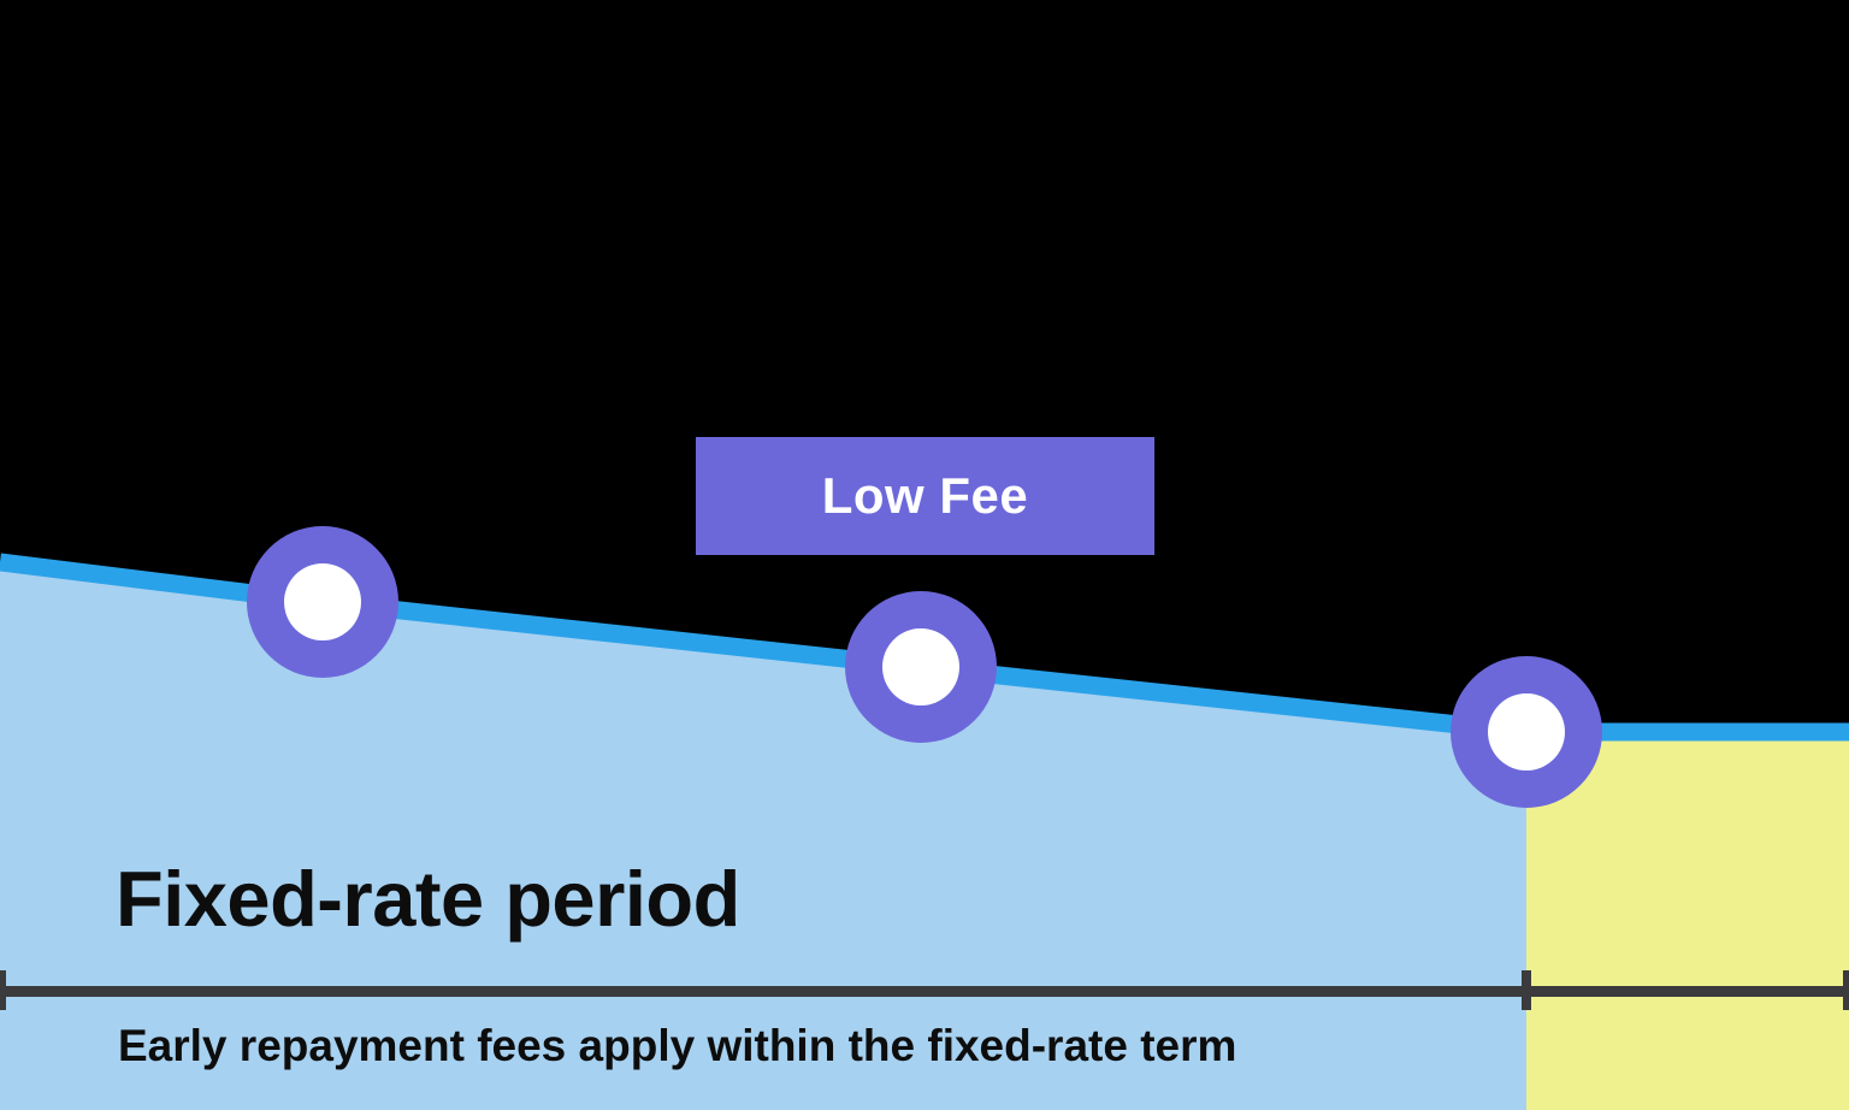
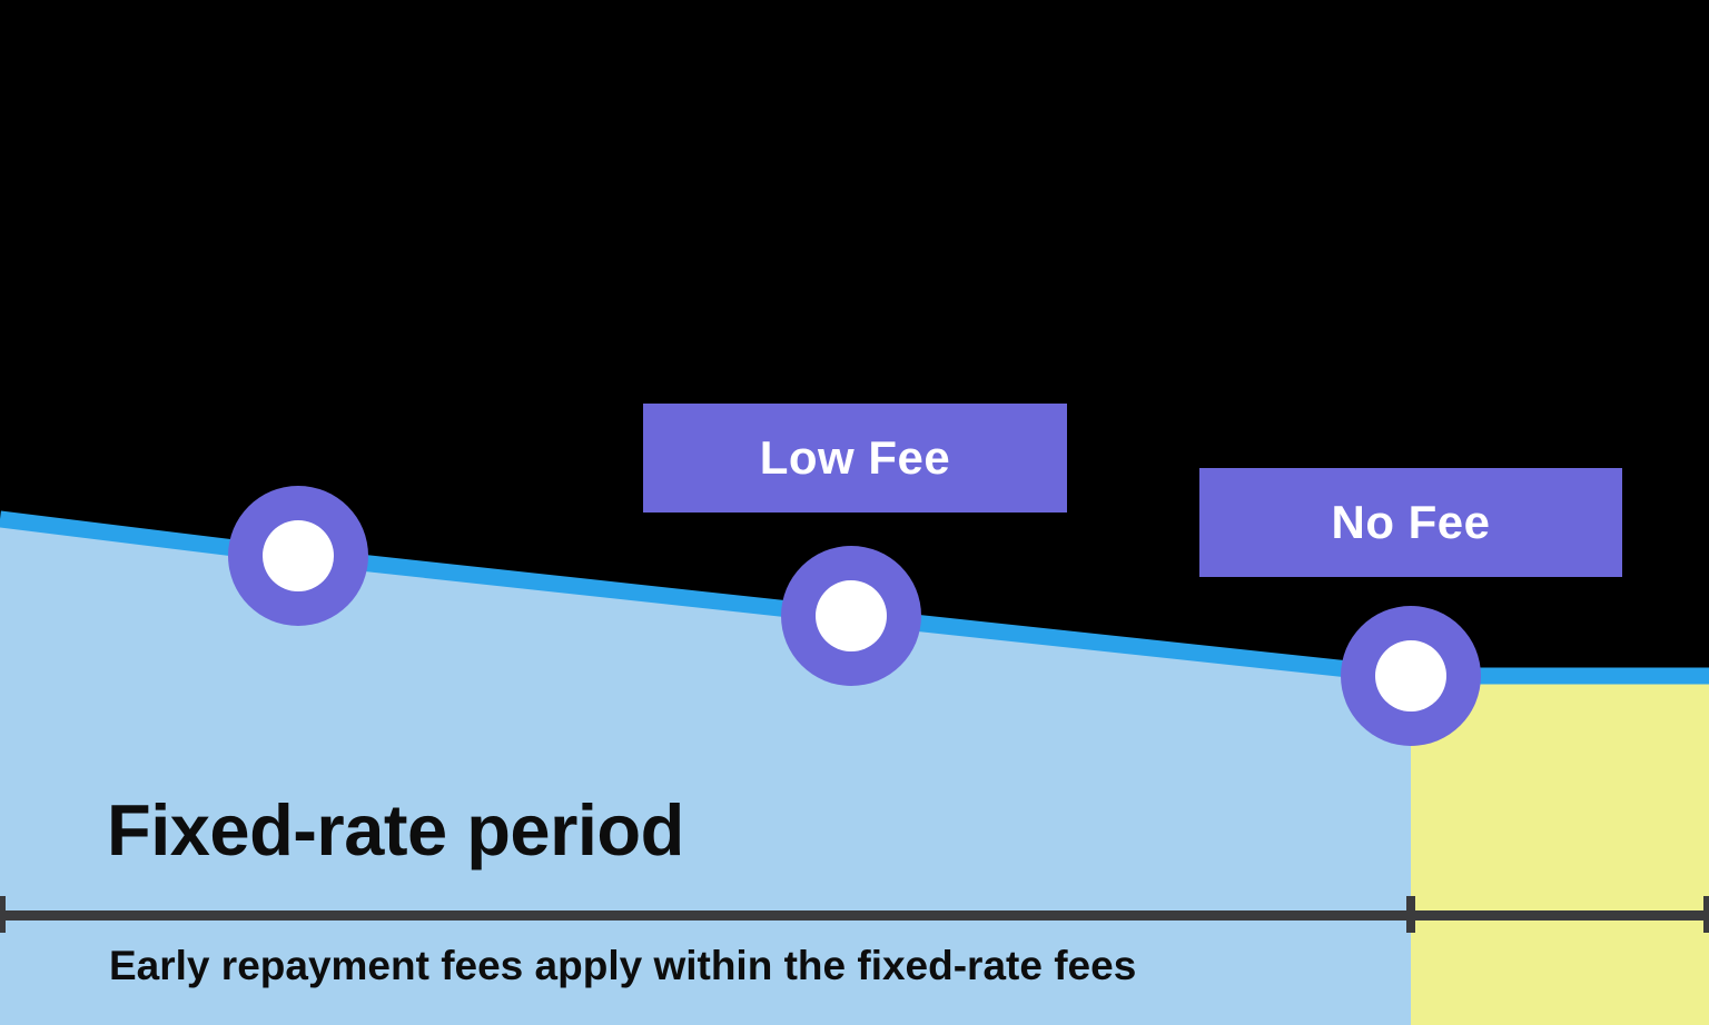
  Low Fee
+ No Fee
  Fixed-rate period
- Early repayment fees apply within the fixed-rate term
+ Early repayment fees apply within the fixed-rate fees
